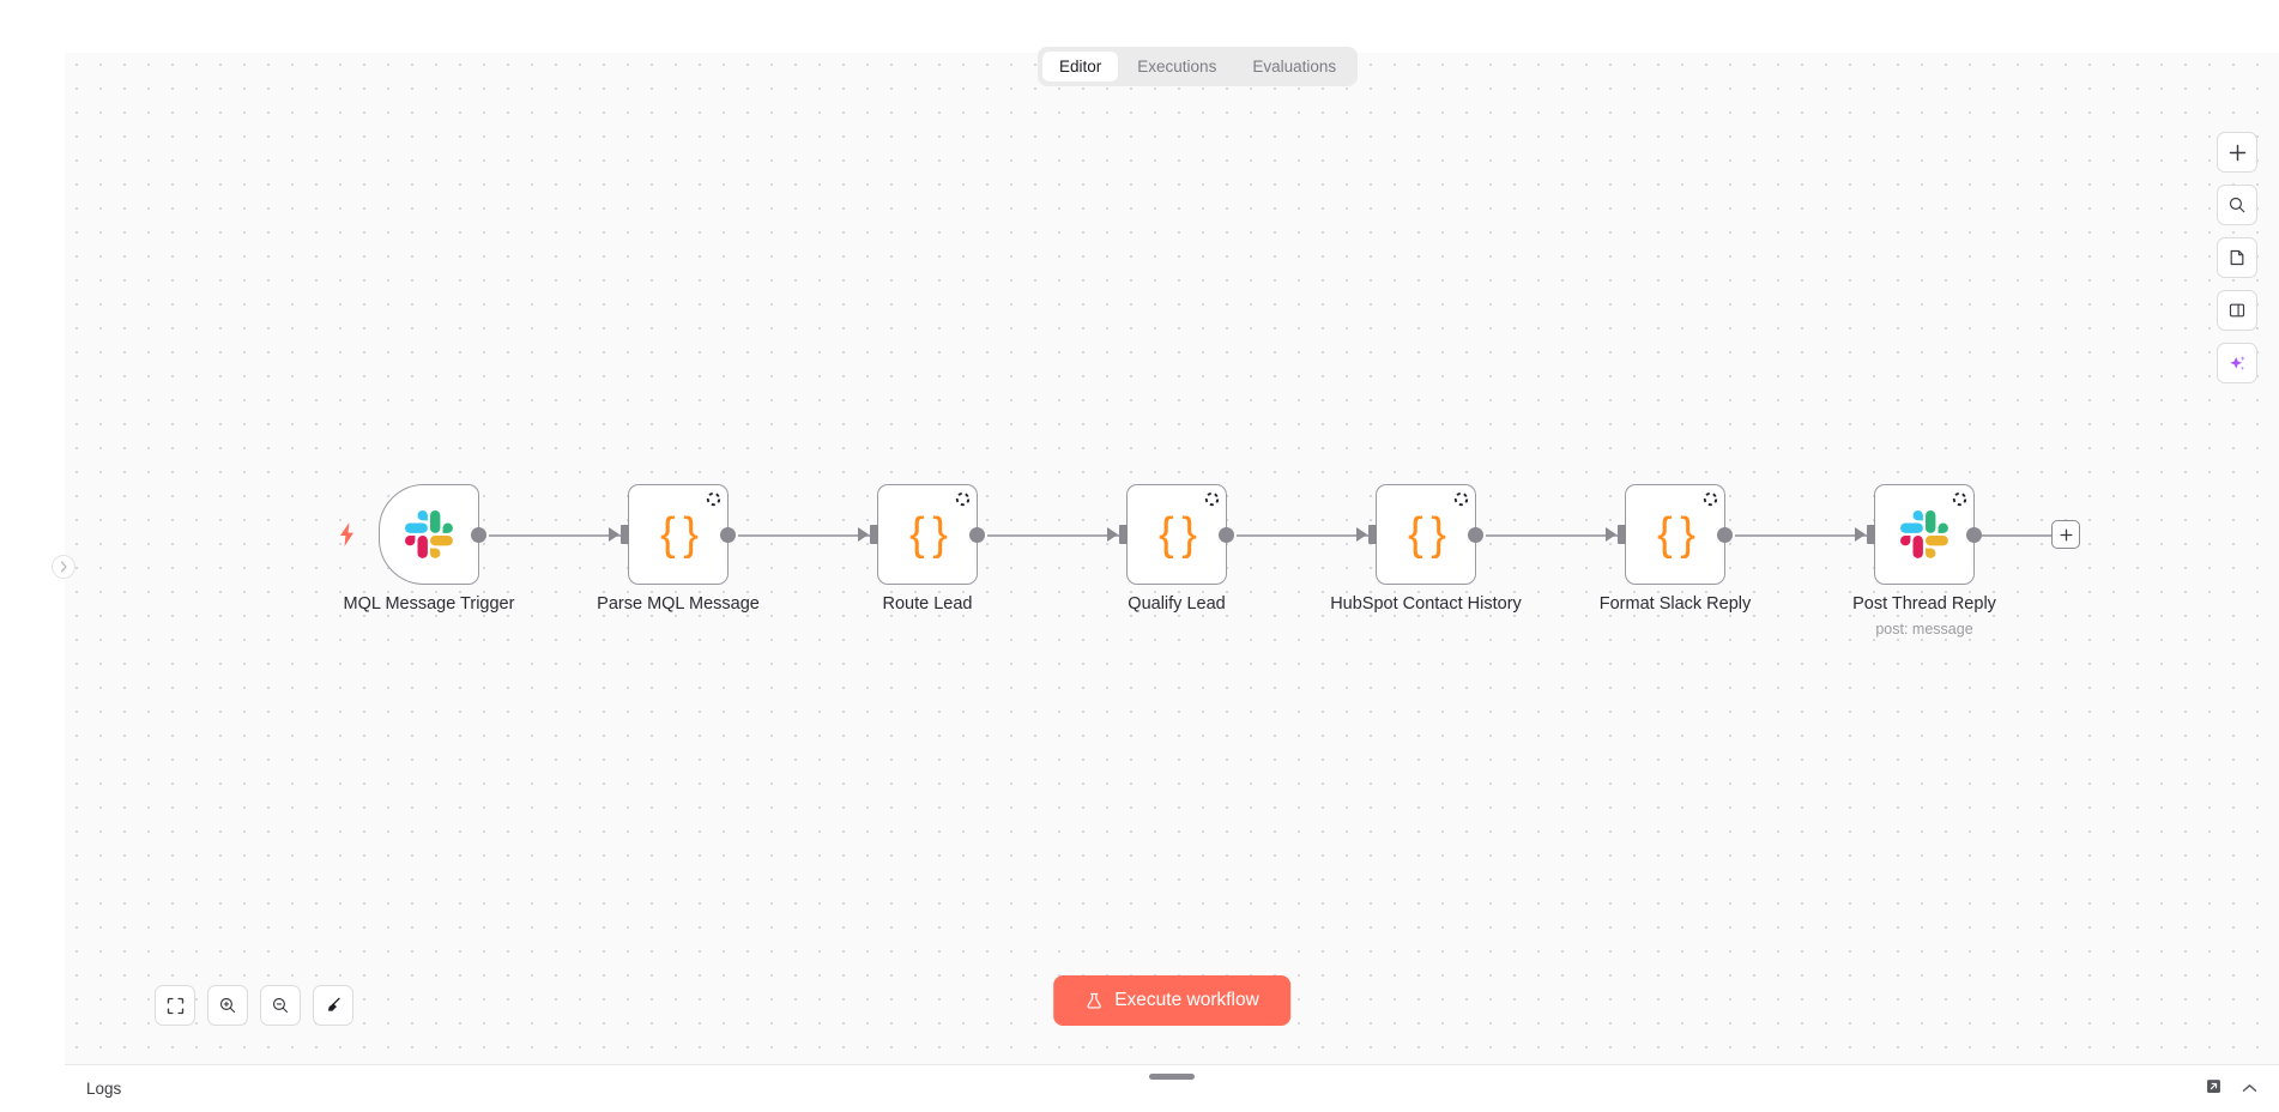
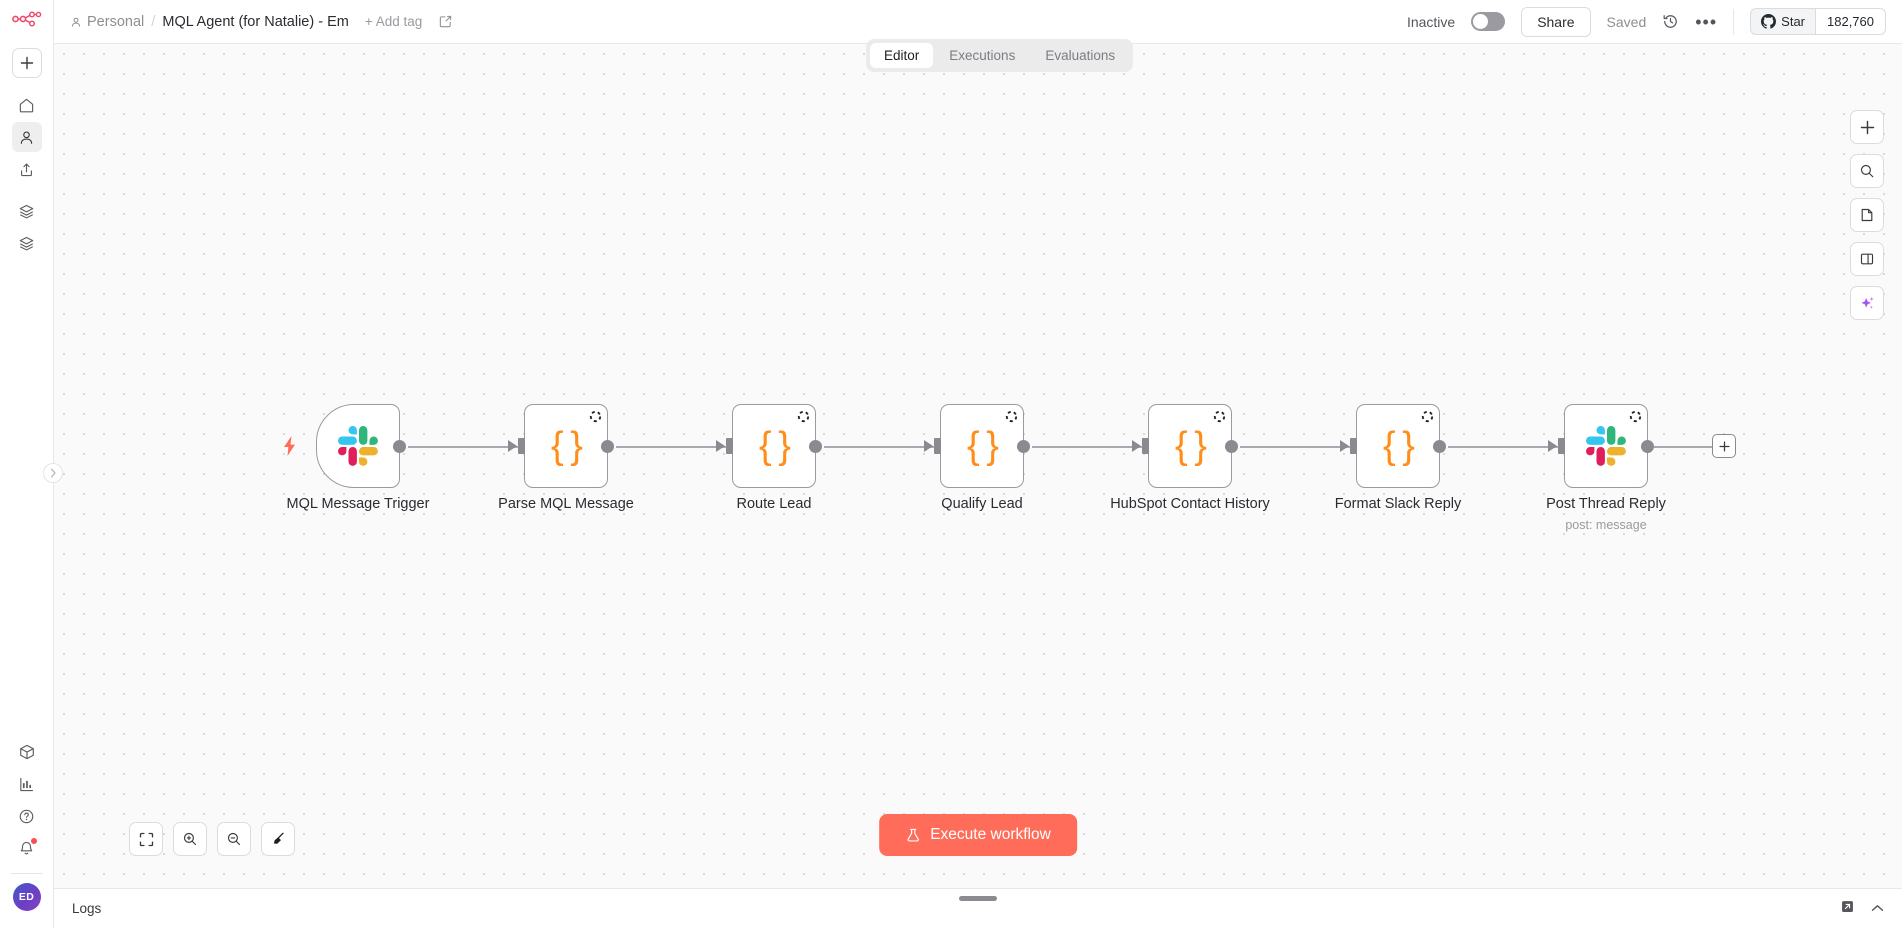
+ ED
+ Personal
+ /
+ MQL Agent (for Natalie) - Em
+ + Add tag
+ Inactive
+ Share
+ Saved
+ •••
+ Star
+ 182,760
  Editor
  Executions
  Evaluations
  MQL Message Trigger
  { }
  Parse MQL Message
  { }
  Route Lead
  { }
  Qualify Lead
  { }
  HubSpot Contact History
  { }
  Format Slack Reply
  Post Thread Reply
  post: message
  Execute workflow
  Logs
